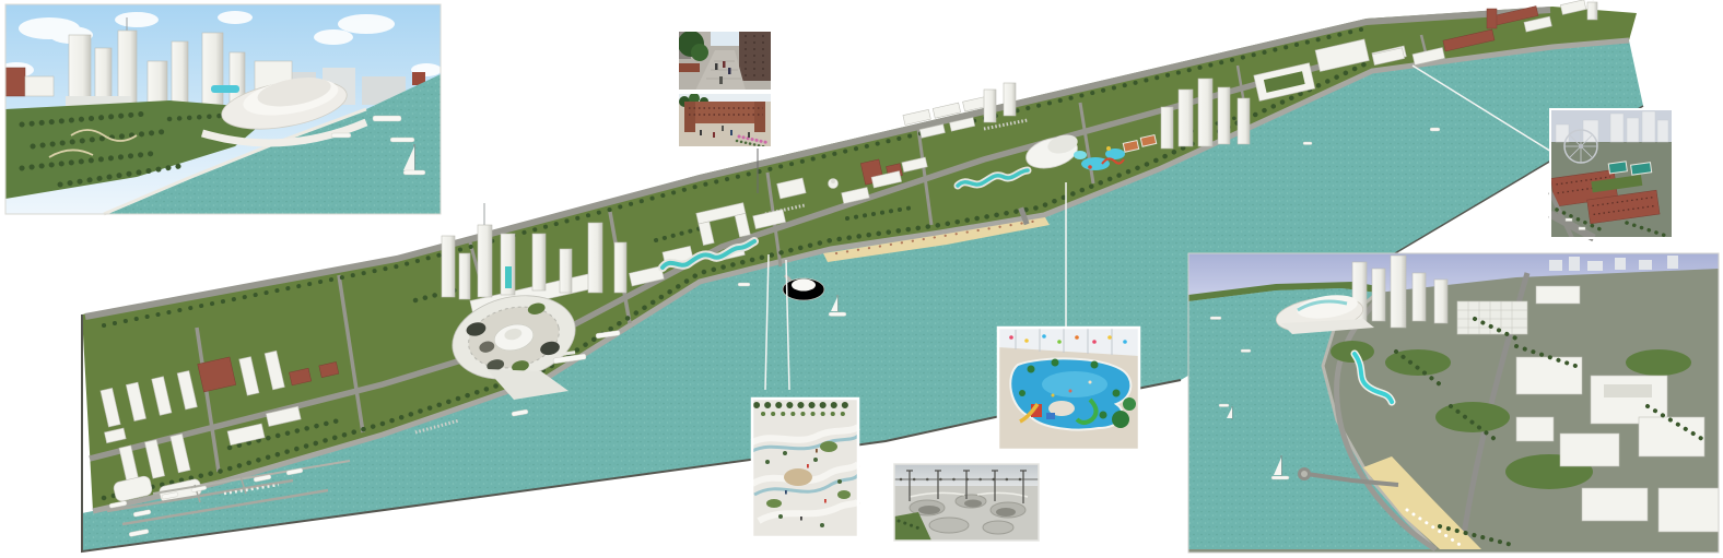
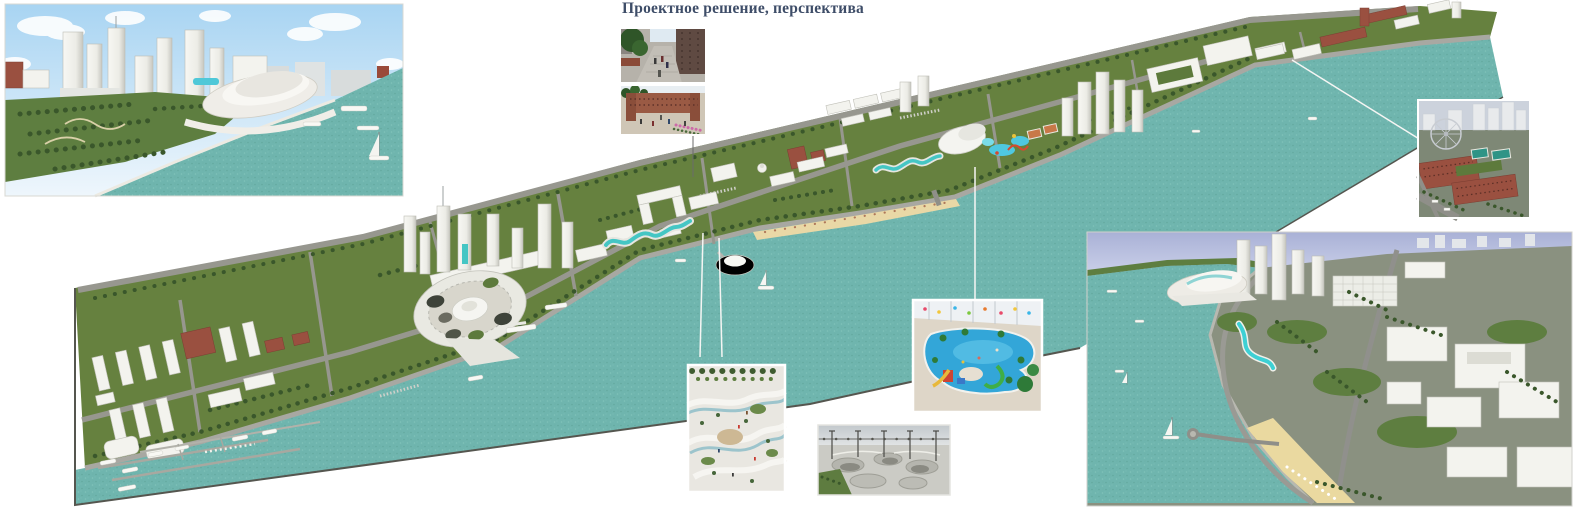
+ Проектное решение, перспектива
